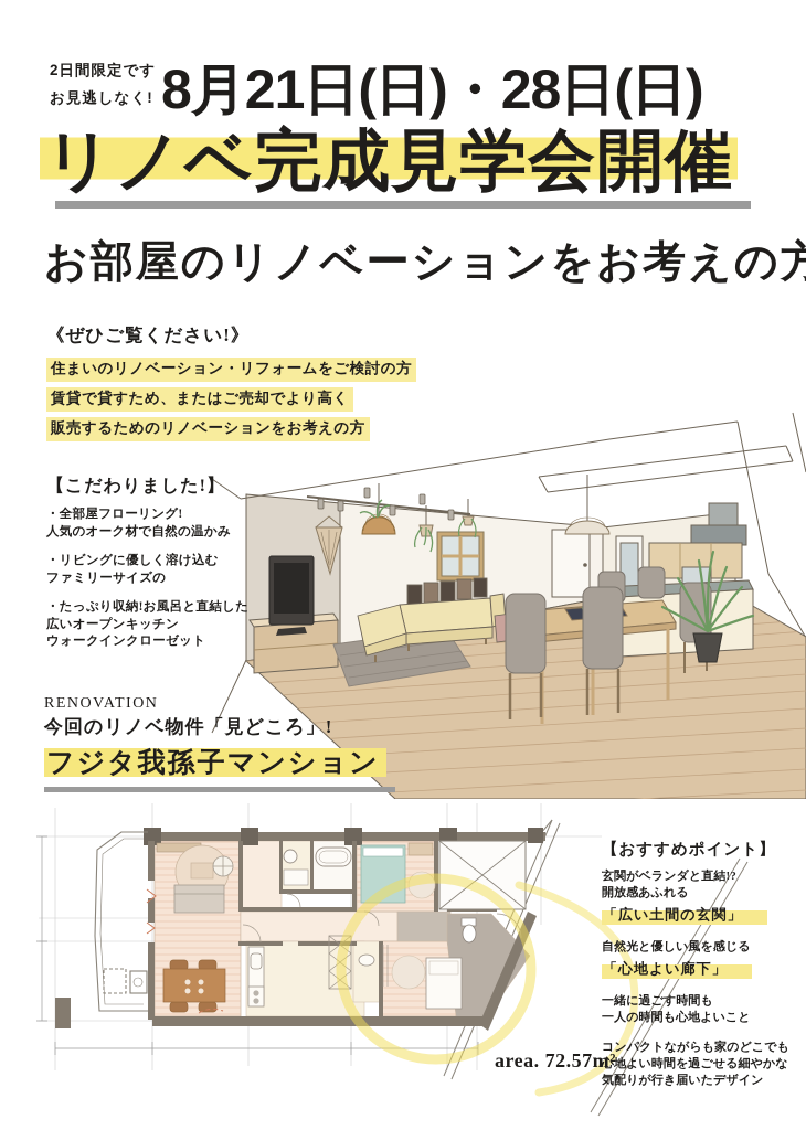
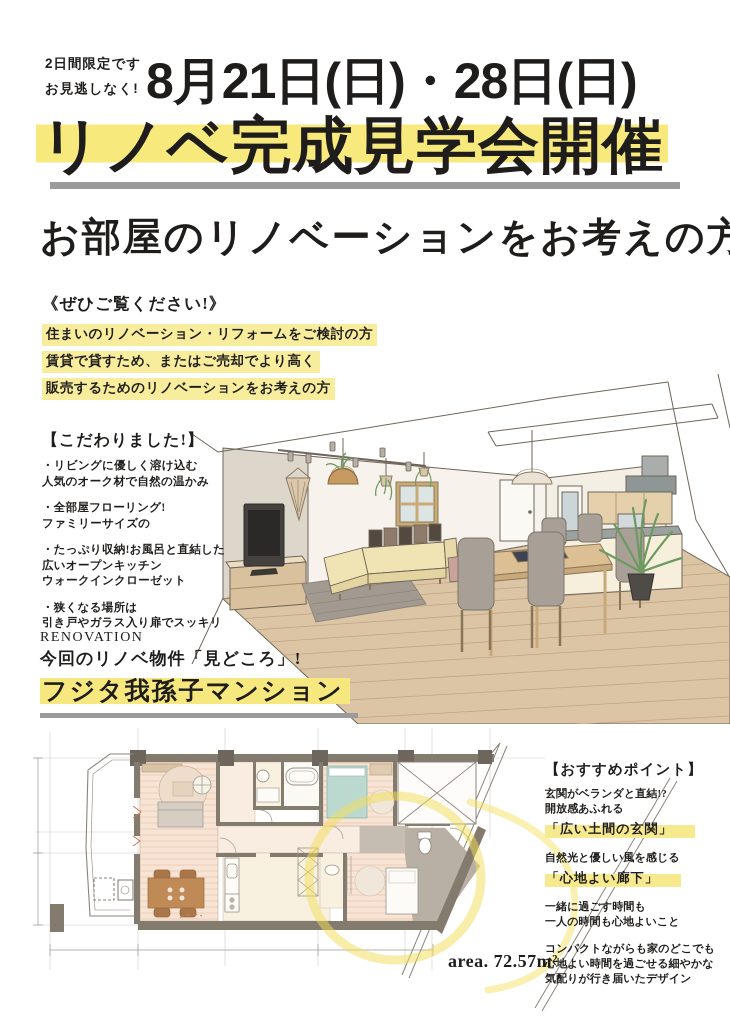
  2日間限定です
  お見逃しなく!
  8月21日(日)・28日(日)
  リノベ完成見学会開催
  お部屋のリノベーションをお考えの方
  《ぜひご覧ください!》
  住まいのリノベーション・リフォームをご検討の方
  賃貸で貸すため、またはご売却でより高く
  販売するためのリノベーションをお考えの方
  【こだわりました!】
- ・全部屋フローリング!
+ ・リビングに優しく溶け込む
  人気のオーク材で自然の温かみ
- ・リビングに優しく溶け込む
+ ・全部屋フローリング!
  ファミリーサイズの
  ・たっぷり収納!お風呂と直結した
  広いオープンキッチン
  ウォークインクローゼット
+ ・狭くなる場所は
+ 引き戸やガラス入り扉でスッキリ
  RENOVATION
  今回のリノベ物件「見どころ」!
  フジタ我孫子マンション
  【おすすめポイント】
  玄関がベランダと直結!?
  開放感あふれる
  「広い土間の玄関」
  自然光と優しい風を感じる
  「心地よい廊下」
  一緒に過ごす時間も
  一人の時間も心地よいこと
  コンパクトながらも家のどこでも
  心地よい時間を過ごせる細やかな
  気配りが行き届いたデザイン
  area. 72.57m²
